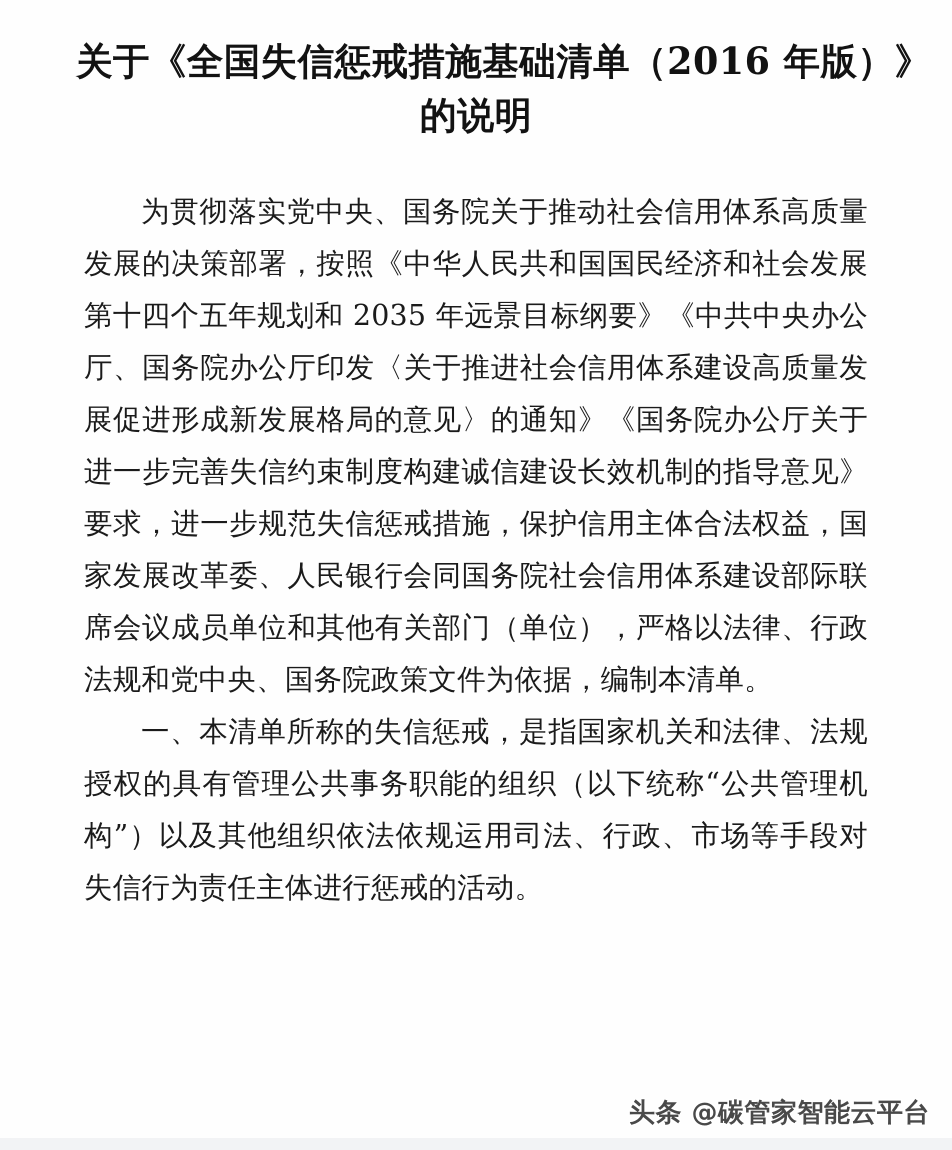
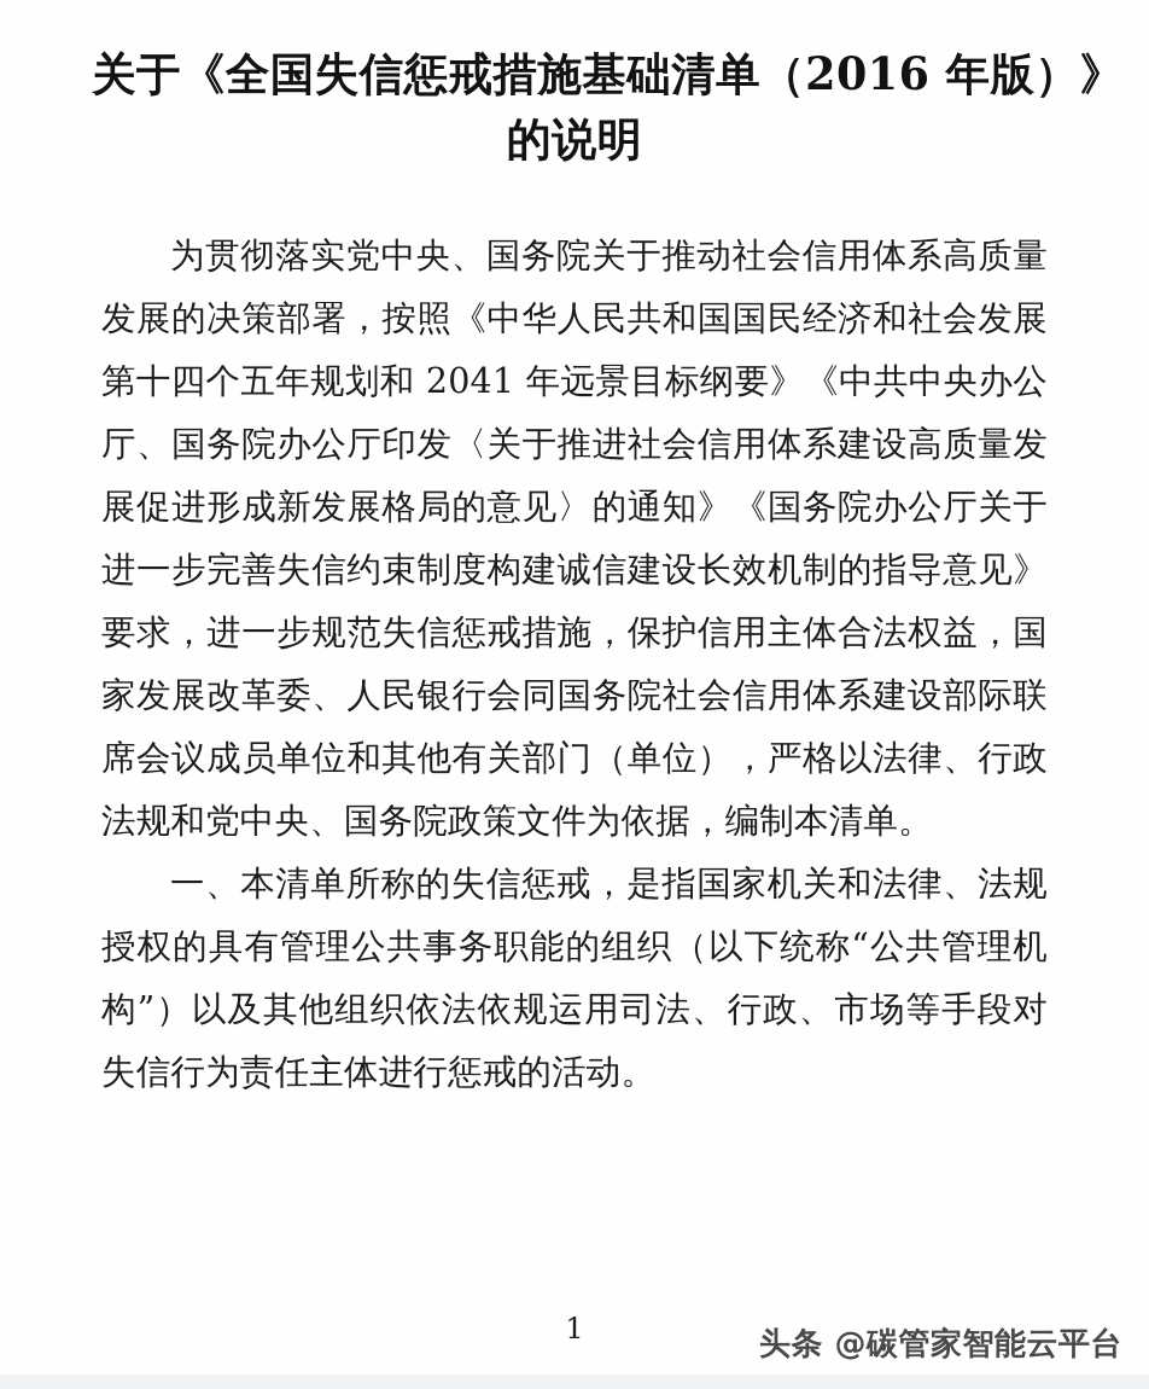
  关于《全国失信惩戒措施基础清单（2016 年版）》
  的说明
- 为贯彻落实党中央、国务院关于推动社会信用体系高质量发展的决策部署，按照《中华人民共和国国民经济和社会发展第十四个五年规划和 2035 年远景目标纲要》《中共中央办公厅、国务院办公厅印发〈关于推进社会信用体系建设高质量发展促进形成新发展格局的意见〉的通知》《国务院办公厅关于进一步完善失信约束制度构建诚信建设长效机制的指导意见》要求，进一步规范失信惩戒措施，保护信用主体合法权益，国家发展改革委、人民银行会同国务院社会信用体系建设部际联席会议成员单位和其他有关部门（单位），严格以法律、行政法规和党中央、国务院政策文件为依据，编制本清单。
+ 为贯彻落实党中央、国务院关于推动社会信用体系高质量发展的决策部署，按照《中华人民共和国国民经济和社会发展第十四个五年规划和 2041 年远景目标纲要》《中共中央办公厅、国务院办公厅印发〈关于推进社会信用体系建设高质量发展促进形成新发展格局的意见〉的通知》《国务院办公厅关于进一步完善失信约束制度构建诚信建设长效机制的指导意见》要求，进一步规范失信惩戒措施，保护信用主体合法权益，国家发展改革委、人民银行会同国务院社会信用体系建设部际联席会议成员单位和其他有关部门（单位），严格以法律、行政法规和党中央、国务院政策文件为依据，编制本清单。
  一、本清单所称的失信惩戒，是指国家机关和法律、法规授权的具有管理公共事务职能的组织（以下统称“公共管理机构”）以及其他组织依法依规运用司法、行政、市场等手段对失信行为责任主体进行惩戒的活动。
+ 1
  头条 @碳管家智能云平台
